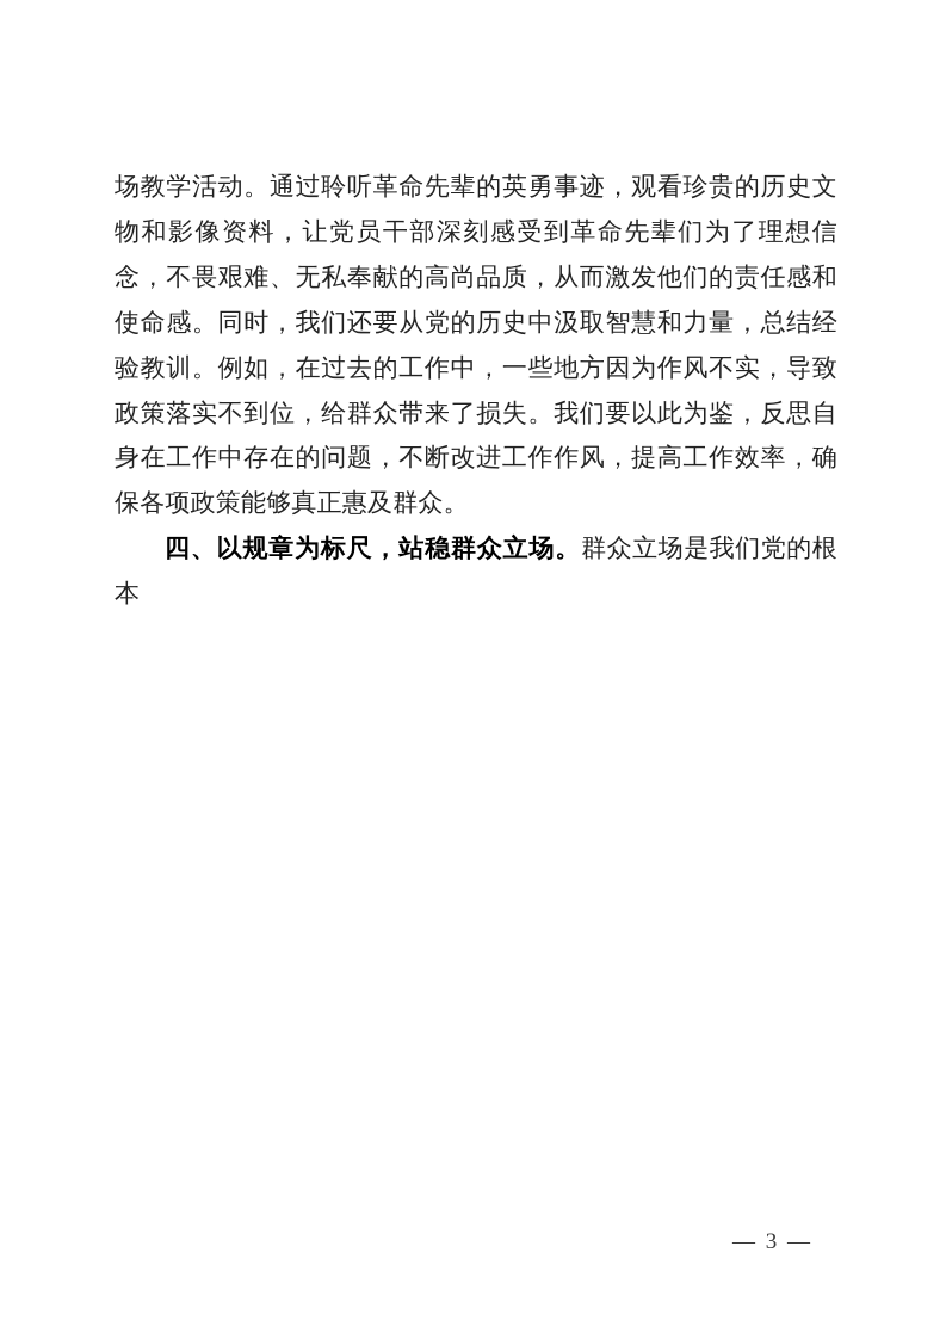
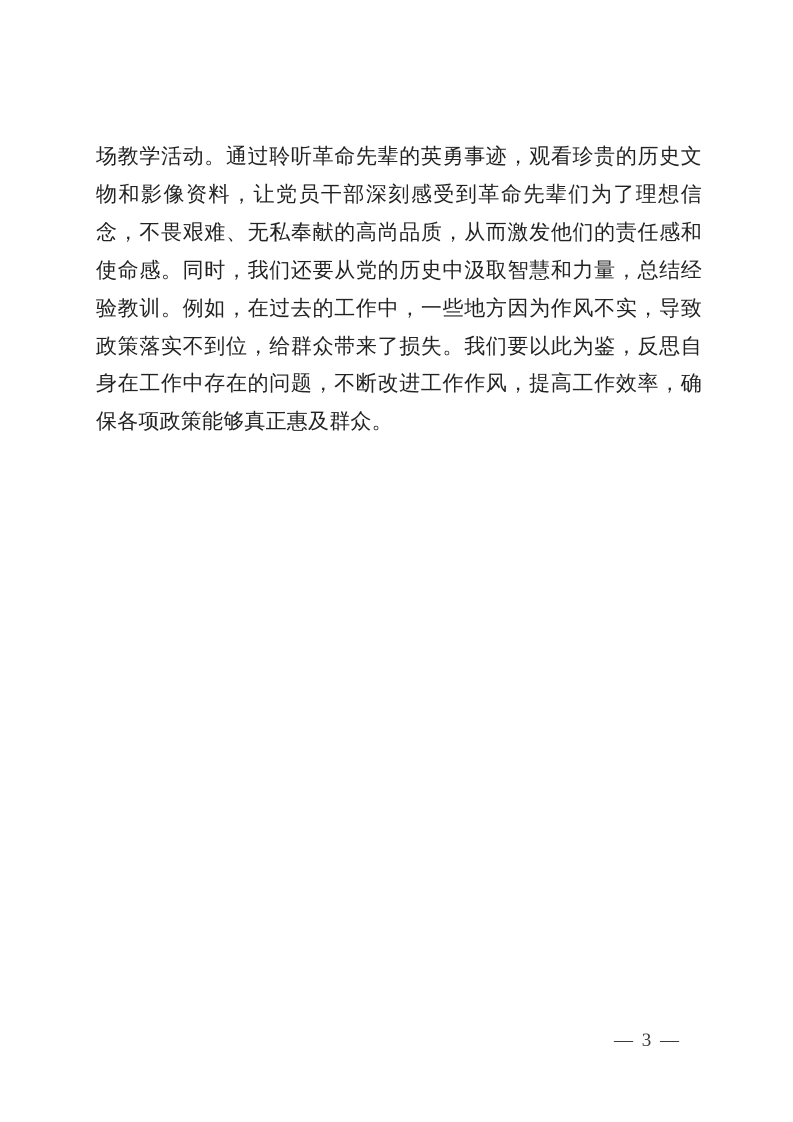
  场教学活动。通过聆听革命先辈的英勇事迹，观看珍贵的历史文物和影像资料，让党员干部深刻感受到革命先辈们为了理想信念，不畏艰难、无私奉献的高尚品质，从而激发他们的责任感和使命感。同时，我们还要从党的历史中汲取智慧和力量，总结经验教训。例如，在过去的工作中，一些地方因为作风不实，导致政策落实不到位，给群众带来了损失。我们要以此为鉴，反思自身在工作中存在的问题，不断改进工作作风，提高工作效率，确保各项政策能够真正惠及群众。
- 四、以规章为标尺，站稳群众立场。群众立场是我们党的根本
  — 3 —
